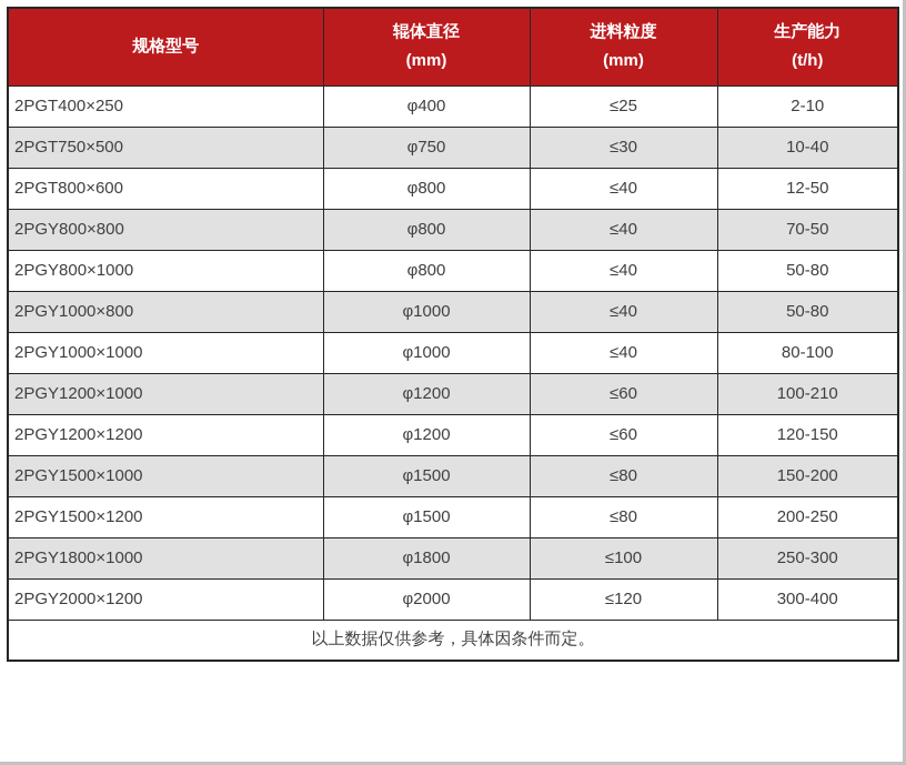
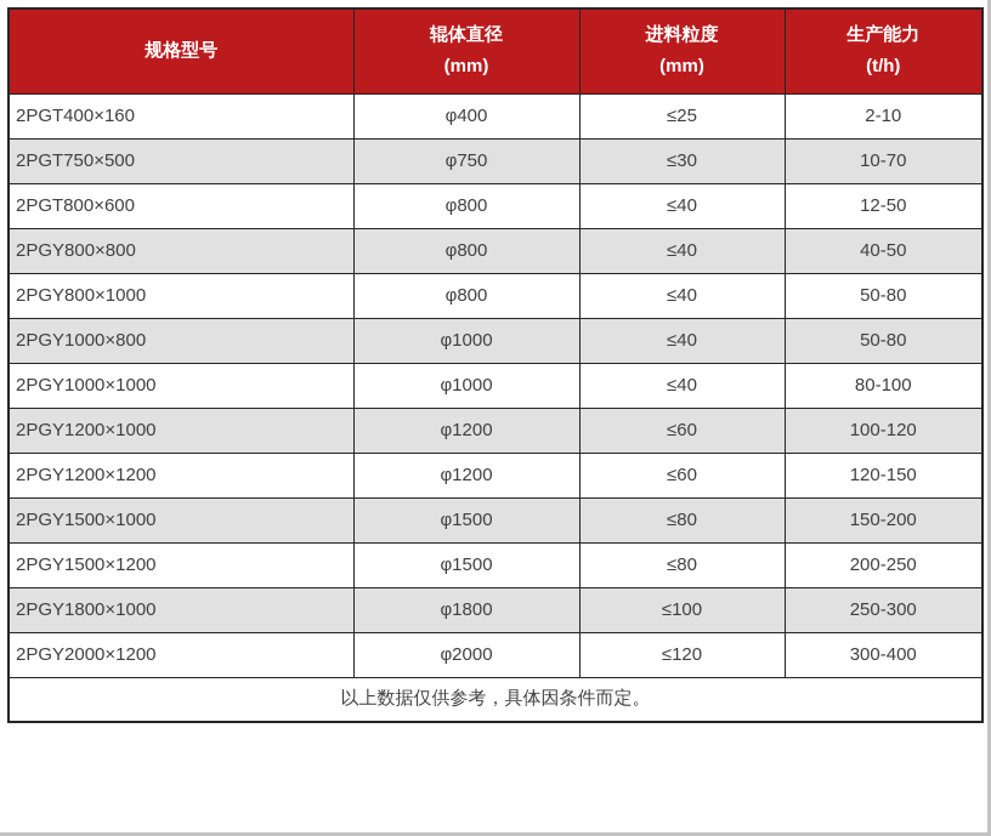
  规格型号	辊体直径 (mm)	进料粒度 (mm)	生产能力 (t/h)
- 2PGT400×250	φ400	≤25	2-10
+ 2PGT400×160	φ400	≤25	2-10
- 2PGT750×500	φ750	≤30	10-40
+ 2PGT750×500	φ750	≤30	10-70
  2PGT800×600	φ800	≤40	12-50
- 2PGY800×800	φ800	≤40	70-50
+ 2PGY800×800	φ800	≤40	40-50
  2PGY800×1000	φ800	≤40	50-80
  2PGY1000×800	φ1000	≤40	50-80
  2PGY1000×1000	φ1000	≤40	80-100
- 2PGY1200×1000	φ1200	≤60	100-210
+ 2PGY1200×1000	φ1200	≤60	100-120
  2PGY1200×1200	φ1200	≤60	120-150
  2PGY1500×1000	φ1500	≤80	150-200
  2PGY1500×1200	φ1500	≤80	200-250
  2PGY1800×1000	φ1800	≤100	250-300
  2PGY2000×1200	φ2000	≤120	300-400
  以上数据仅供参考，具体因条件而定。
